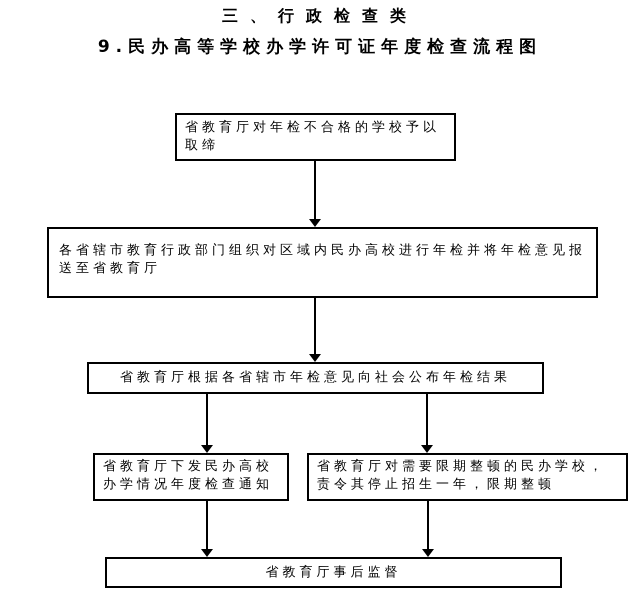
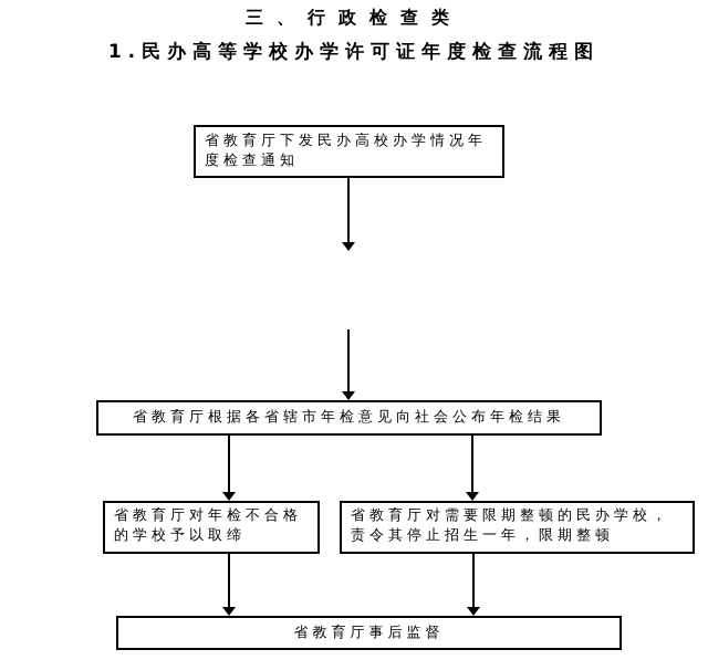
  三、行政检查类
- 9.民办高等学校办学许可证年度检查流程图
+ 1.民办高等学校办学许可证年度检查流程图
- 省教育厅对年检不合格的学校予以取缔
+ 省教育厅下发民办高校办学情况年度检查通知
- 各省辖市教育行政部门组织对区域内民办高校进行年检并将年检意见报送至省教育厅
  省教育厅根据各省辖市年检意见向社会公布年检结果
- 省教育厅下发民办高校办学情况年度检查通知
+ 省教育厅对年检不合格的学校予以取缔
  省教育厅对需要限期整顿的民办学校，责令其停止招生一年，限期整顿
  省教育厅事后监督
